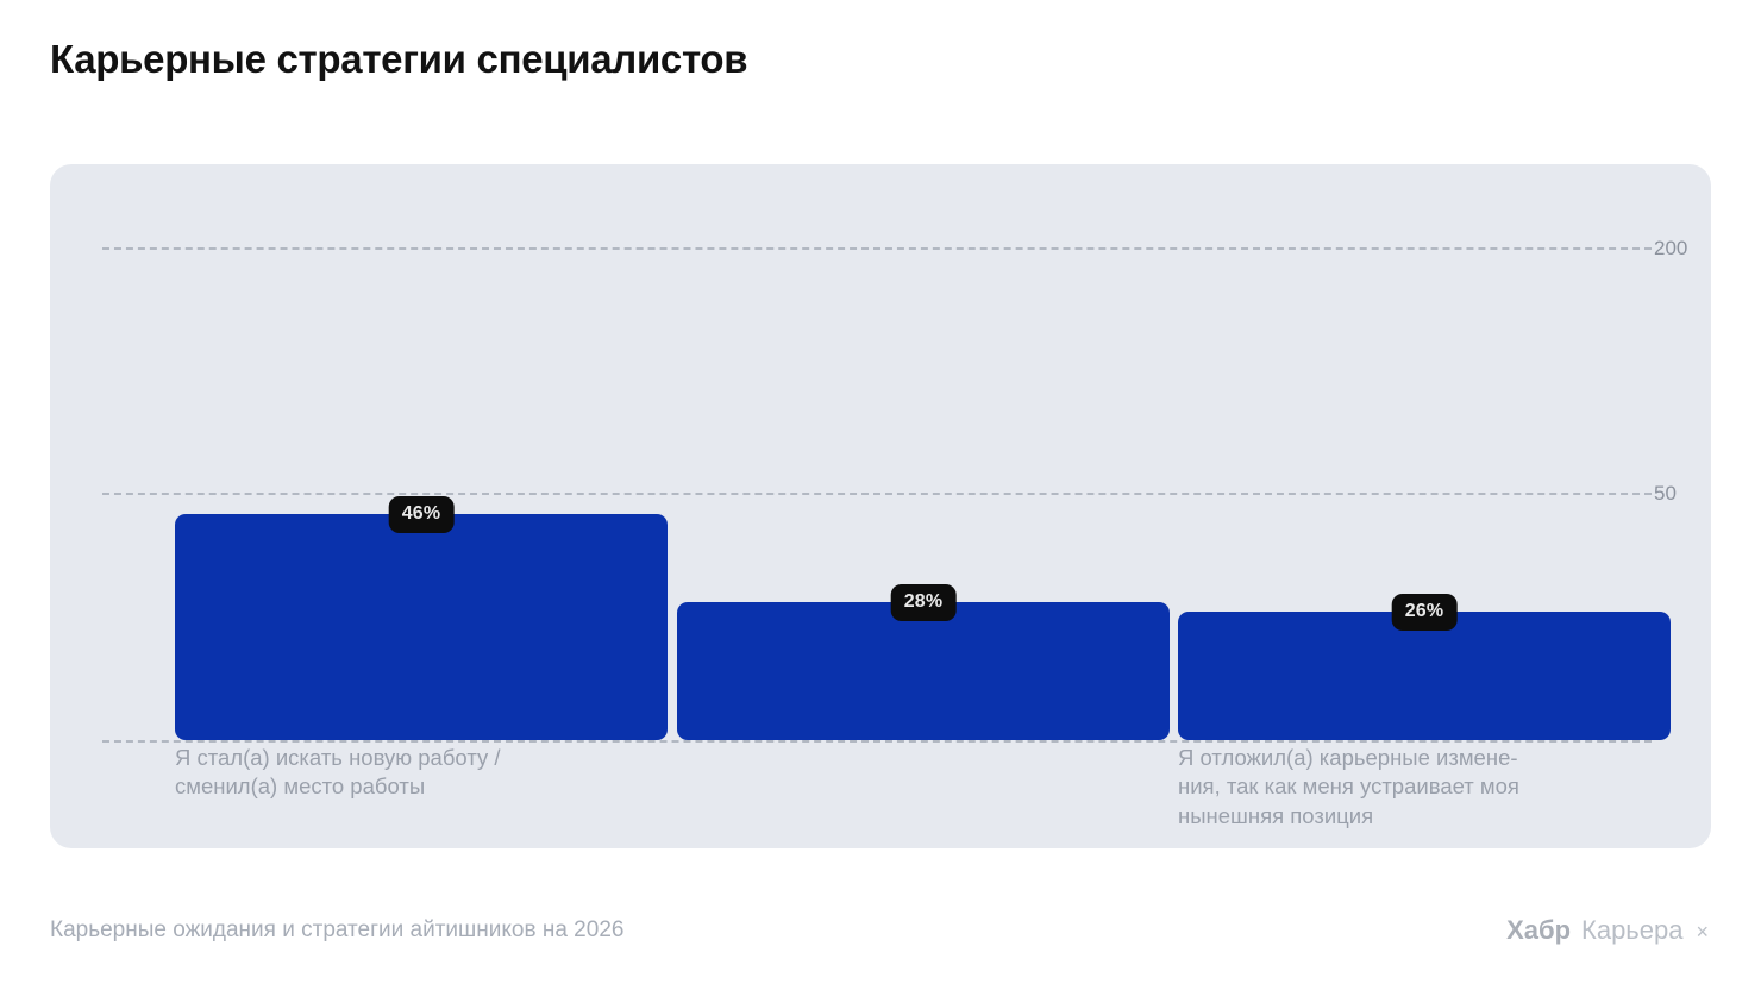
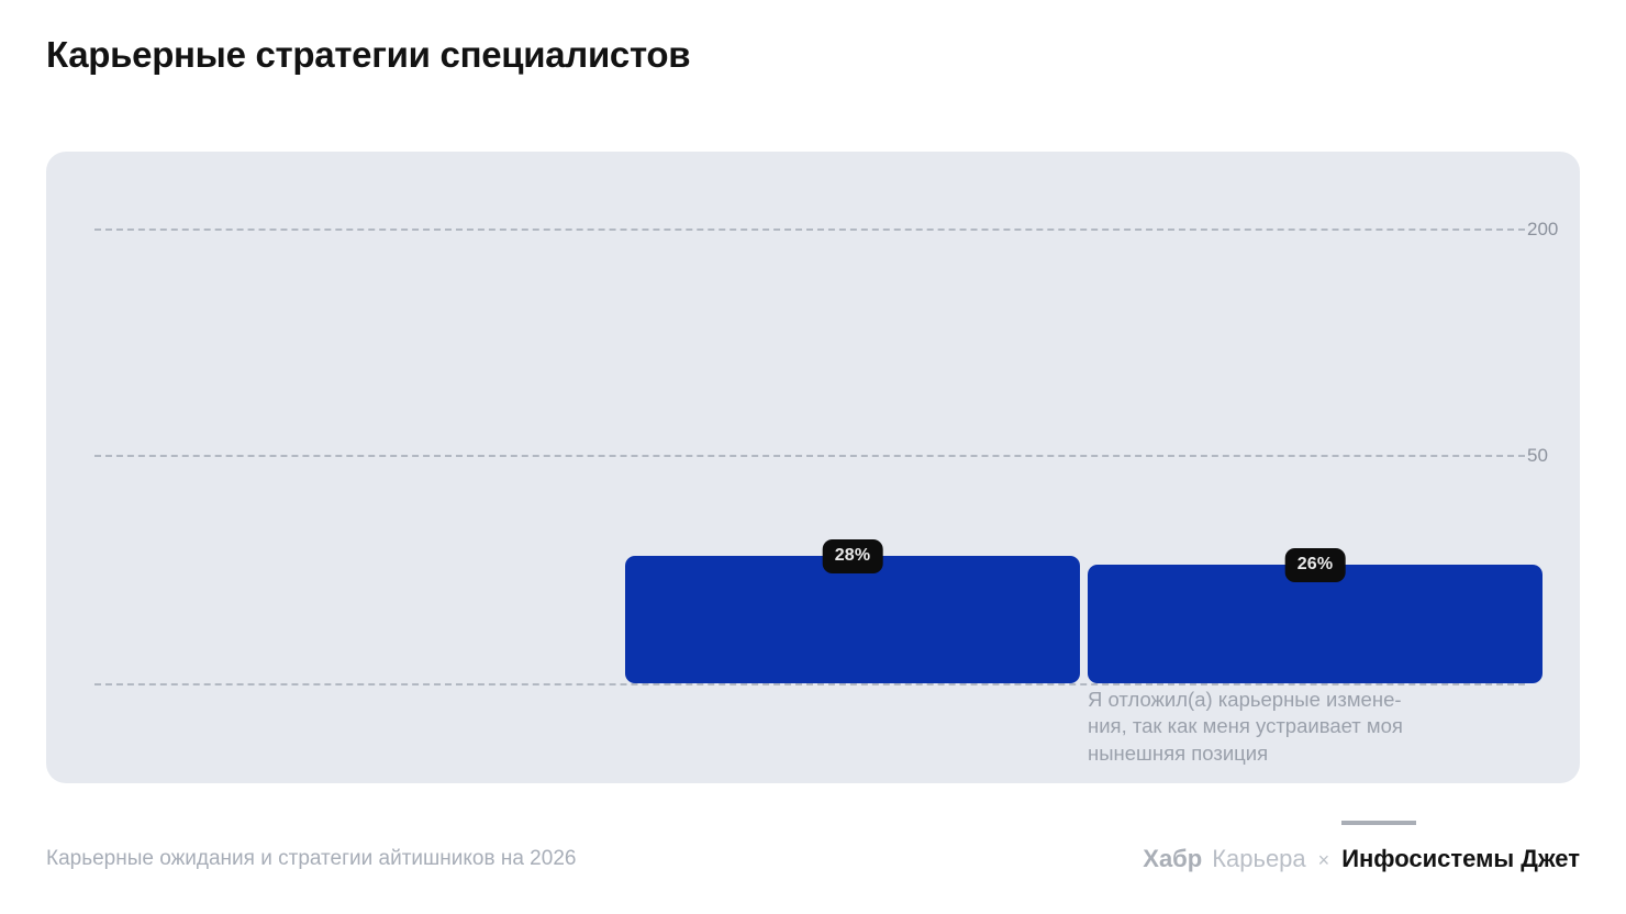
  Карьерные стратегии специалистов
  200
  50
- 46%
- Я стал(а) искать новую работу /
- сменил(а) место работы
  28%
  26%
  Я отложил(а) карьерные измене-
  ния, так как меня устраивает моя
  нынешняя позиция
  Карьерные ожидания и стратегии айтишников на 2026
  Хабр
  Карьера
  ×
+ Инфосистемы Джет
